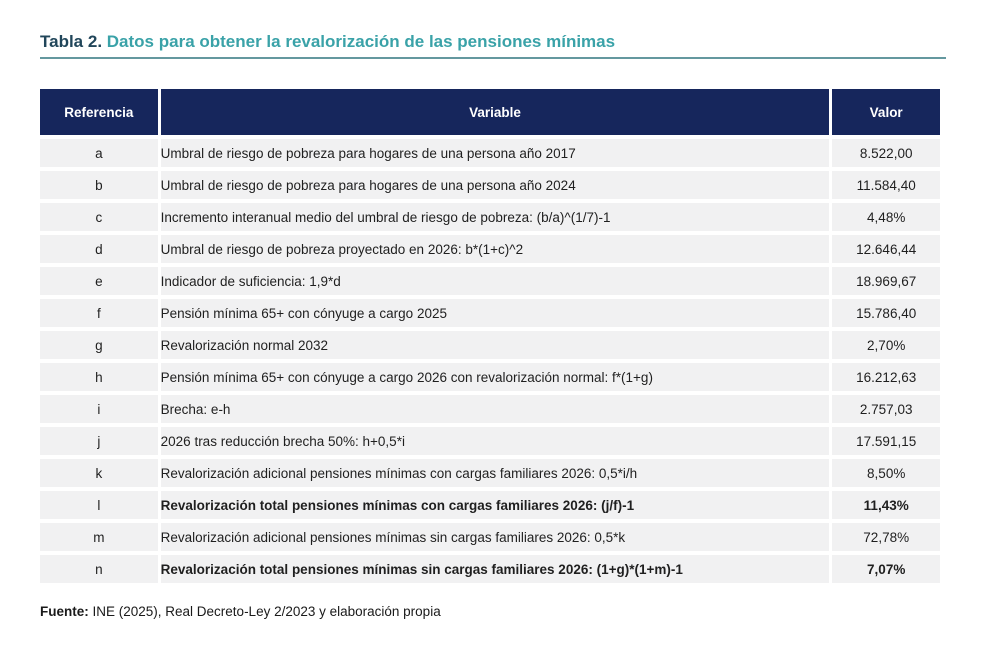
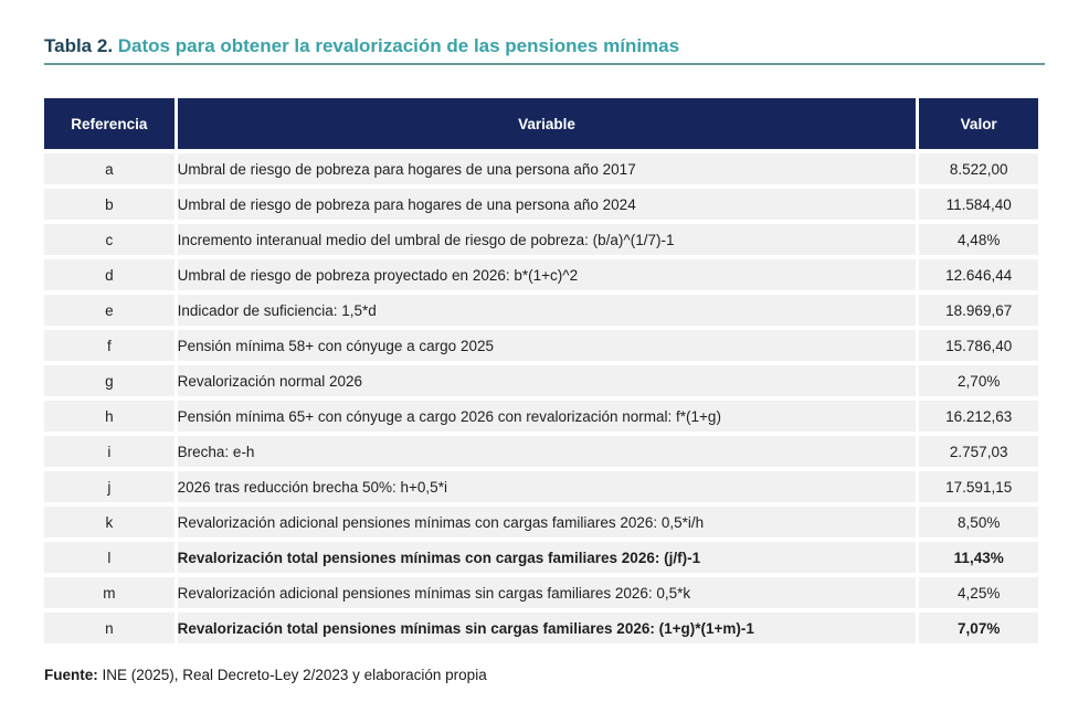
  Tabla 2. Datos para obtener la revalorización de las pensiones mínimas
  Referencia	Variable	Valor
  a	Umbral de riesgo de pobreza para hogares de una persona año 2017	8.522,00
  b	Umbral de riesgo de pobreza para hogares de una persona año 2024	11.584,40
  c	Incremento interanual medio del umbral de riesgo de pobreza: (b/a)^(1/7)-1	4,48%
  d	Umbral de riesgo de pobreza proyectado en 2026: b*(1+c)^2	12.646,44
- e	Indicador de suficiencia: 1,9*d	18.969,67
+ e	Indicador de suficiencia: 1,5*d	18.969,67
- f	Pensión mínima 65+ con cónyuge a cargo 2025	15.786,40
+ f	Pensión mínima 58+ con cónyuge a cargo 2025	15.786,40
- g	Revalorización normal 2032	2,70%
+ g	Revalorización normal 2026	2,70%
  h	Pensión mínima 65+ con cónyuge a cargo 2026 con revalorización normal: f*(1+g)	16.212,63
  i	Brecha: e-h	2.757,03
  j	2026 tras reducción brecha 50%: h+0,5*i	17.591,15
  k	Revalorización adicional pensiones mínimas con cargas familiares 2026: 0,5*i/h	8,50%
  l	Revalorización total pensiones mínimas con cargas familiares 2026: (j/f)-1	11,43%
- m	Revalorización adicional pensiones mínimas sin cargas familiares 2026: 0,5*k	72,78%
+ m	Revalorización adicional pensiones mínimas sin cargas familiares 2026: 0,5*k	4,25%
  n	Revalorización total pensiones mínimas sin cargas familiares 2026: (1+g)*(1+m)-1	7,07%
  Fuente: INE (2025), Real Decreto-Ley 2/2023 y elaboración propia
